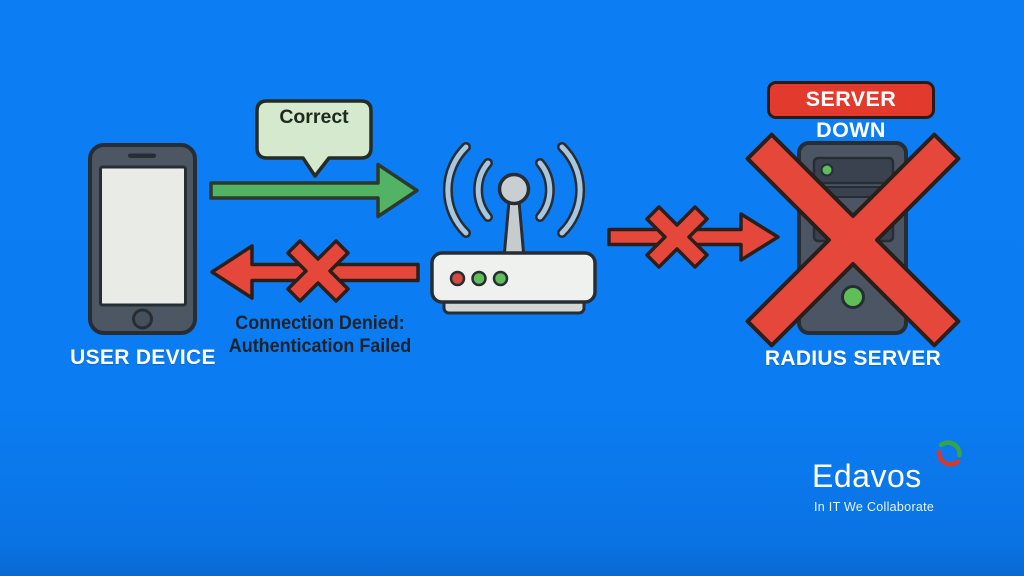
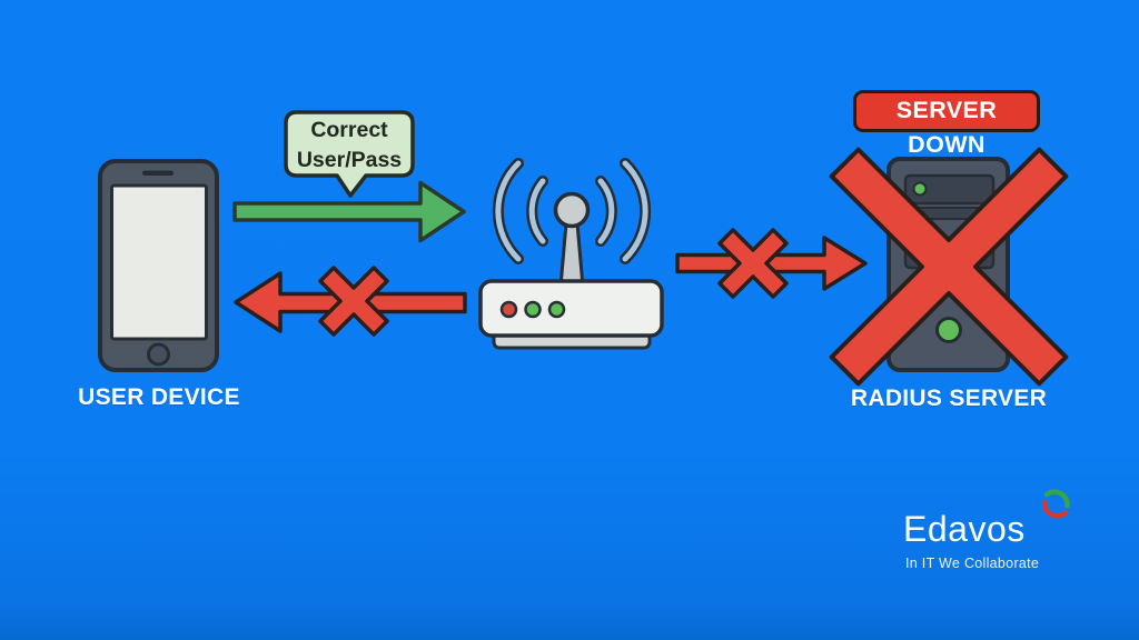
  Correct
+ User/Pass
  SERVER DOWN
  USER DEVICE
- Connection Denied:
- Authentication Failed
  RADIUS SERVER
  Edavos
  In IT We Collaborate
